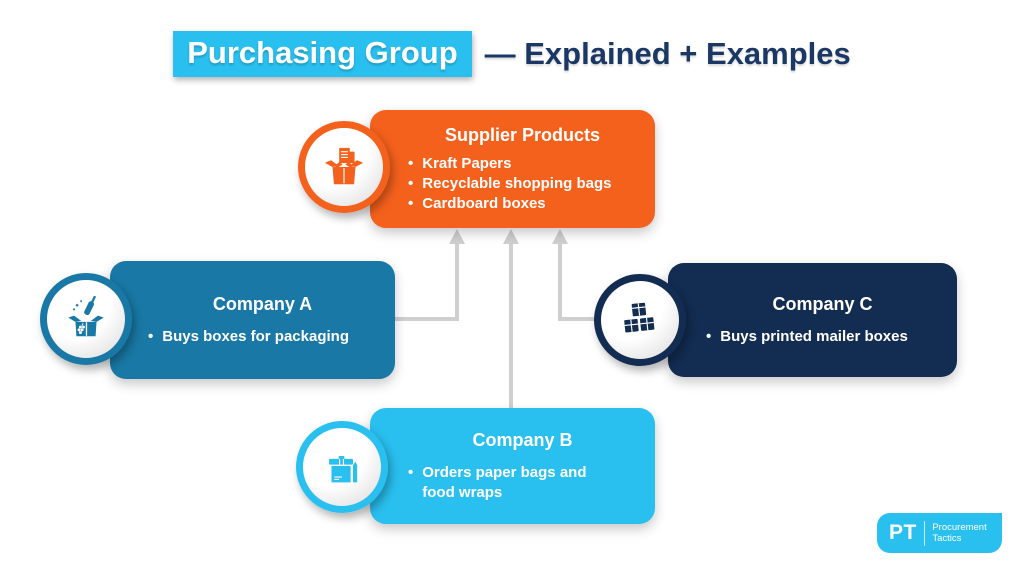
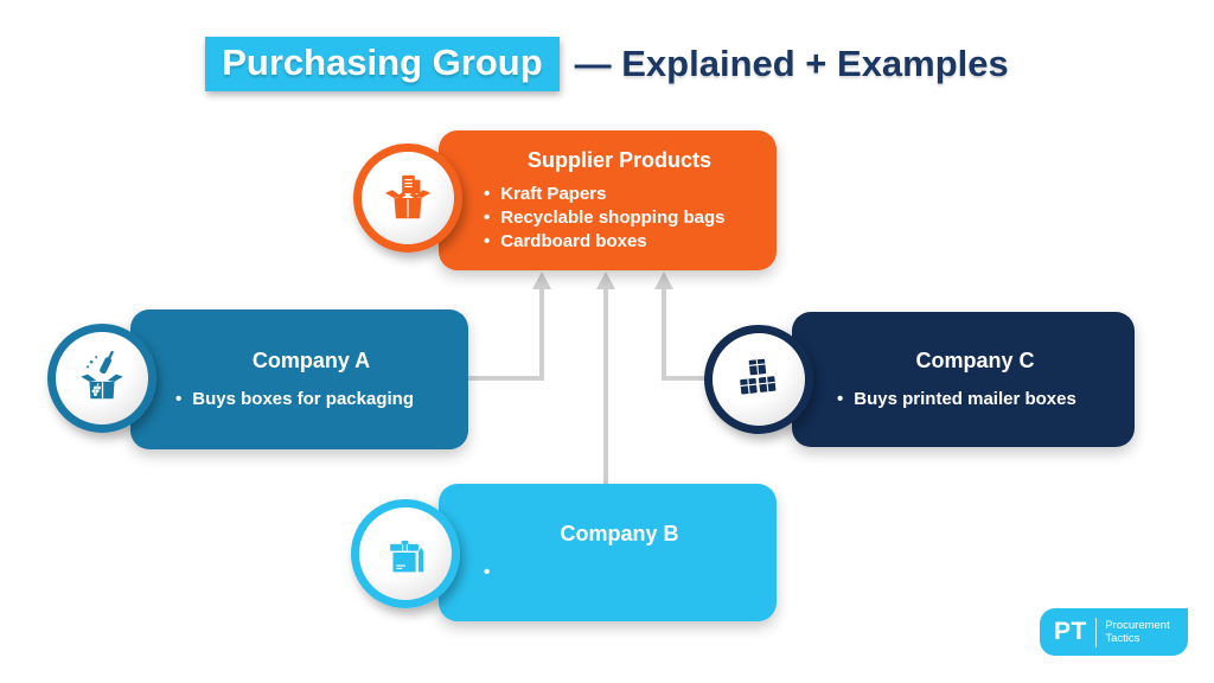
  Purchasing Group
  — Explained + Examples
  Supplier Products
  •
  Kraft Papers
  •
  Recyclable shopping bags
  •
  Cardboard boxes
  Company A
  •
  Buys boxes for packaging
  Company B
  •
- Orders paper bags and food wraps
  Company C
  •
  Buys printed mailer boxes
  PT
  Procurement
  Tactics
